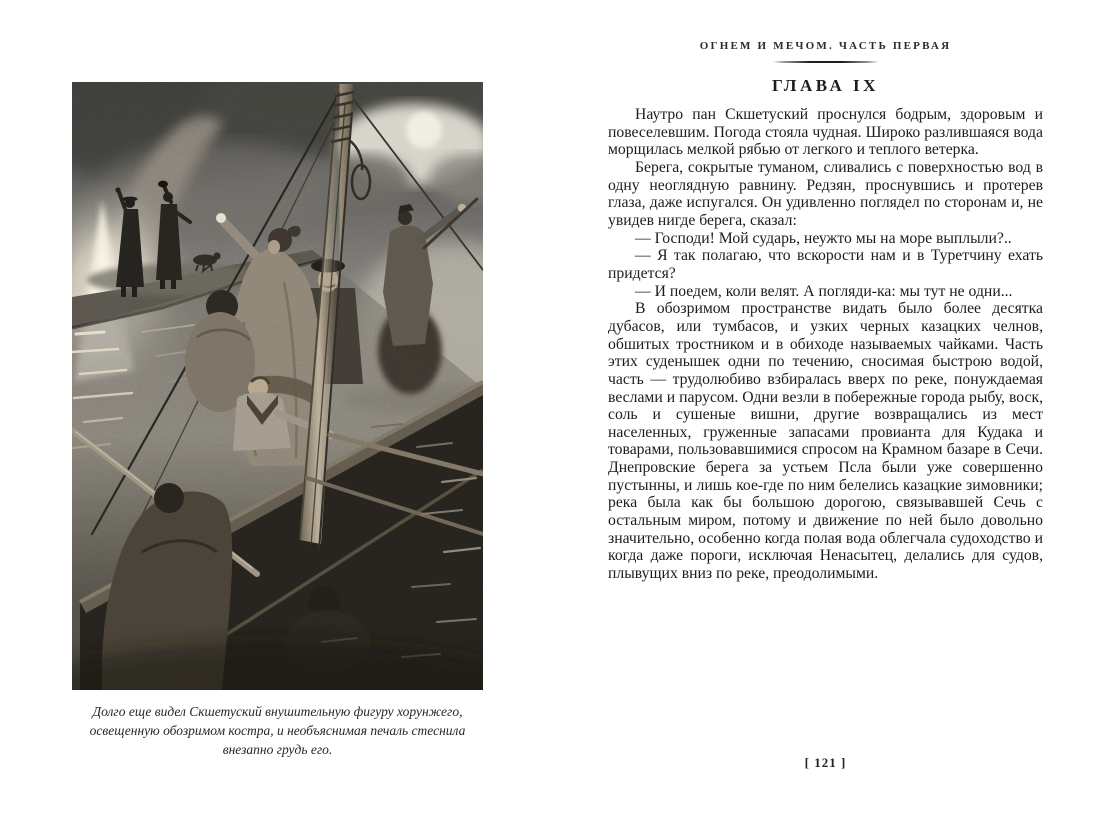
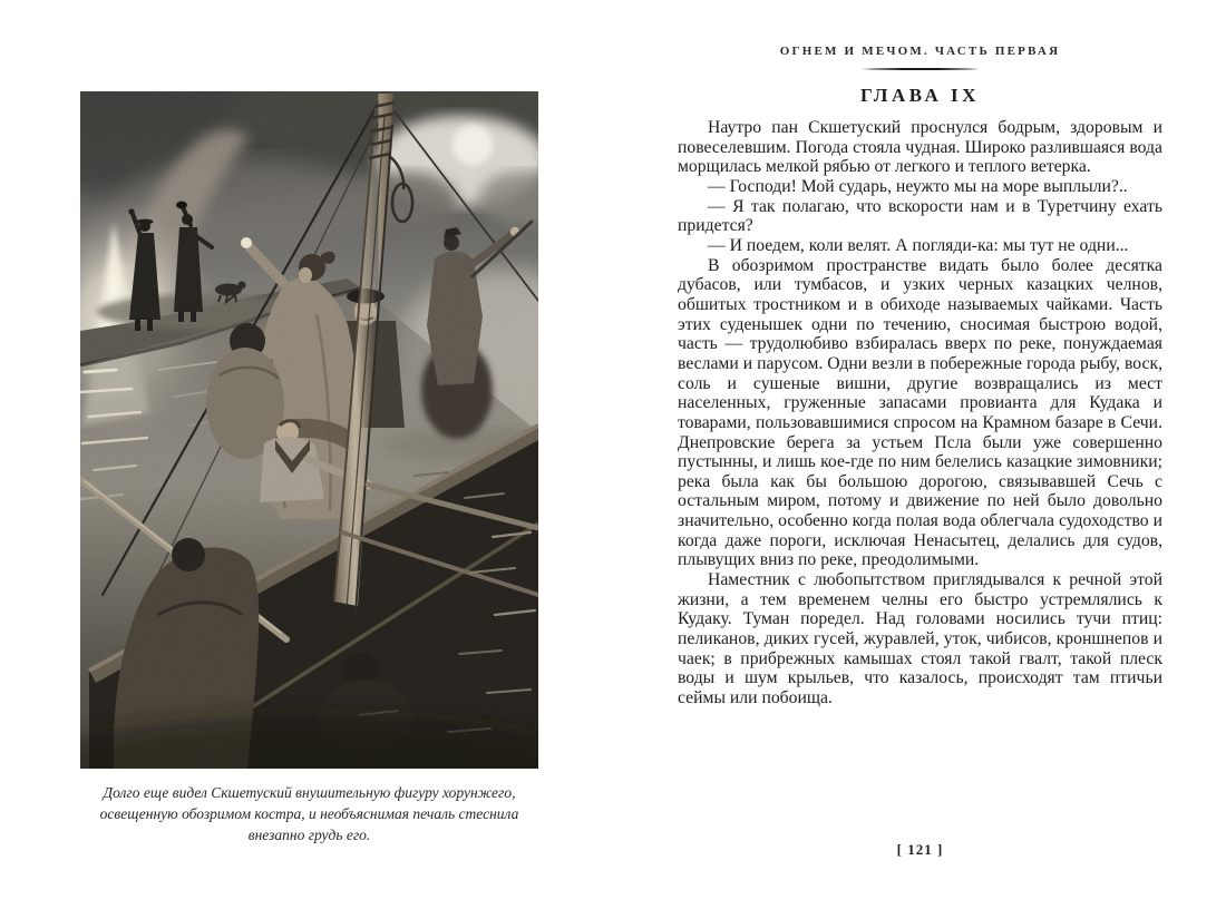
  Долго еще видел Скшетуский внушительную фигуру хорунжего,
  освещенную обозримом костра, и необъяснимая печаль стеснила
  внезапно грудь его.
  ОГНЕМ И МЕЧОМ. ЧАСТЬ ПЕРВАЯ
  ГЛАВА IX
  Наутро пан Скшетуский проснулся бодрым, здоровым и повеселевшим. Погода стояла чудная. Широко разлившаяся вода морщилась мелкой рябью от легкого и теплого ветерка.
- Берега, сокрытые туманом, сливались с поверхностью вод в одну неоглядную равнину. Редзян, проснувшись и протерев глаза, даже испугался. Он удивленно поглядел по сторонам и, не увидев нигде берега, сказал:
  — Господи! Мой сударь, неужто мы на море выплыли?..
  — Я так полагаю, что вскорости нам и в Туретчину ехать придется?
  — И поедем, коли велят. А погляди-ка: мы тут не одни...
  В обозримом пространстве видать было более десятка дубасов, или тумбасов, и узких черных казацких челнов, обшитых тростником и в обиходе называемых чайками. Часть этих суденышек одни по течению, сносимая быстрою водой, часть — трудолюбиво взбиралась вверх по реке, понуждаемая веслами и парусом. Одни везли в побережные города рыбу, воск, соль и сушеные вишни, другие возвращались из мест населенных, груженные запасами провианта для Кудака и товарами, пользовавшимися спросом на Крамном базаре в Сечи. Днепровские берега за устьем Псла были уже совершенно пустынны, и лишь кое-где по ним белелись казацкие зимовники; река была как бы большою дорогою, связывавшей Сечь с остальным миром, потому и движение по ней было довольно значительно, особенно когда полая вода облегчала судоходство и когда даже пороги, исключая Ненасытец, делались для судов, плывущих вниз по реке, преодолимыми.
+ Наместник с любопытством приглядывался к речной этой жизни, а тем временем челны его быстро устремлялись к Кудаку. Туман поредел. Над головами носились тучи птиц: пеликанов, диких гусей, журавлей, уток, чибисов, кроншнепов и чаек; в прибрежных камышах стоял такой гвалт, такой плеск воды и шум крыльев, что казалось, происходят там птичьи сеймы или побоища.
  [ 121 ]
